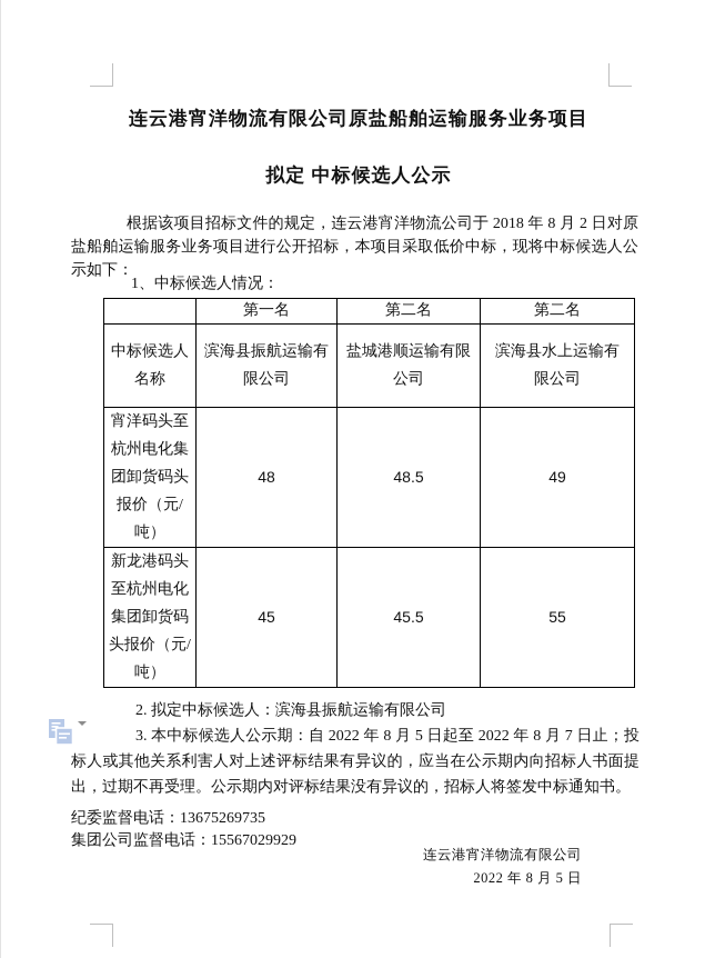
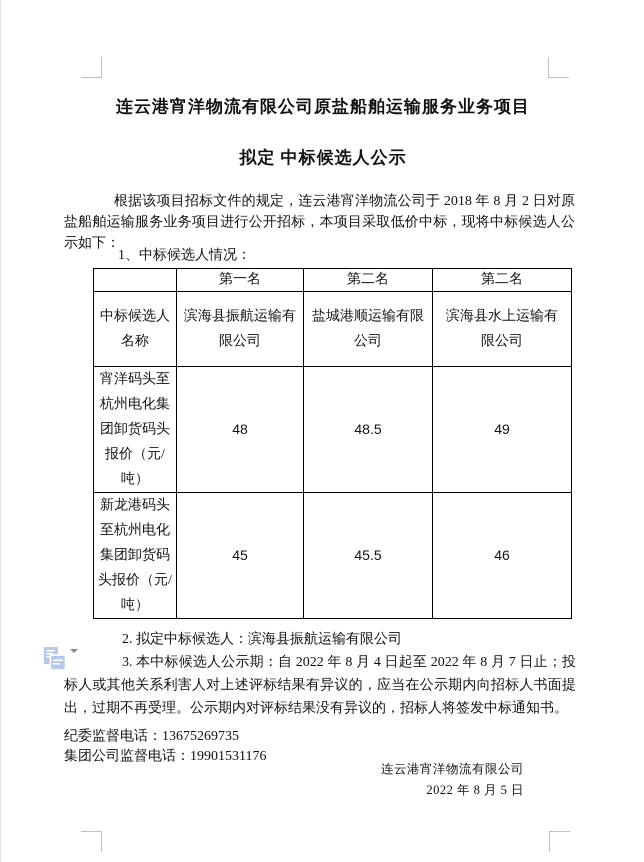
  连云港宵洋物流有限公司原盐船舶运输服务业务项目
  拟定 中标候选人公示
  根据该项目招标文件的规定，连云港宵洋物流公司于 2018 年 8 月 2 日对原盐船舶运输服务业务项目进行公开招标，本项目采取低价中标，现将中标候选人公示如下：
  1、中标候选人情况：
  	第一名	第二名	第二名
  中标候选人 名称	滨海县振航运输有 限公司	盐城港顺运输有限 公司	滨海县水上运输有 限公司
  宵洋码头至 杭州电化集 团卸货码头 报价（元/ 吨）	48	48.5	49
- 新龙港码头 至杭州电化 集团卸货码 头报价（元/ 吨）	45	45.5	55
+ 新龙港码头 至杭州电化 集团卸货码 头报价（元/ 吨）	45	45.5	46
  2. 拟定中标候选人：滨海县振航运输有限公司
- 3. 本中标候选人公示期：自 2022 年 8 月 5 日起至 2022 年 8 月 7 日止；投标人或其他关系利害人对上述评标结果有异议的，应当在公示期内向招标人书面提出，过期不再受理。公示期内对评标结果没有异议的，招标人将签发中标通知书。
+ 3. 本中标候选人公示期：自 2022 年 8 月 4 日起至 2022 年 8 月 7 日止；投标人或其他关系利害人对上述评标结果有异议的，应当在公示期内向招标人书面提出，过期不再受理。公示期内对评标结果没有异议的，招标人将签发中标通知书。
  纪委监督电话：13675269735
- 集团公司监督电话：15567029929
+ 集团公司监督电话：19901531176
  连云港宵洋物流有限公司
  2022 年 8 月 5 日
